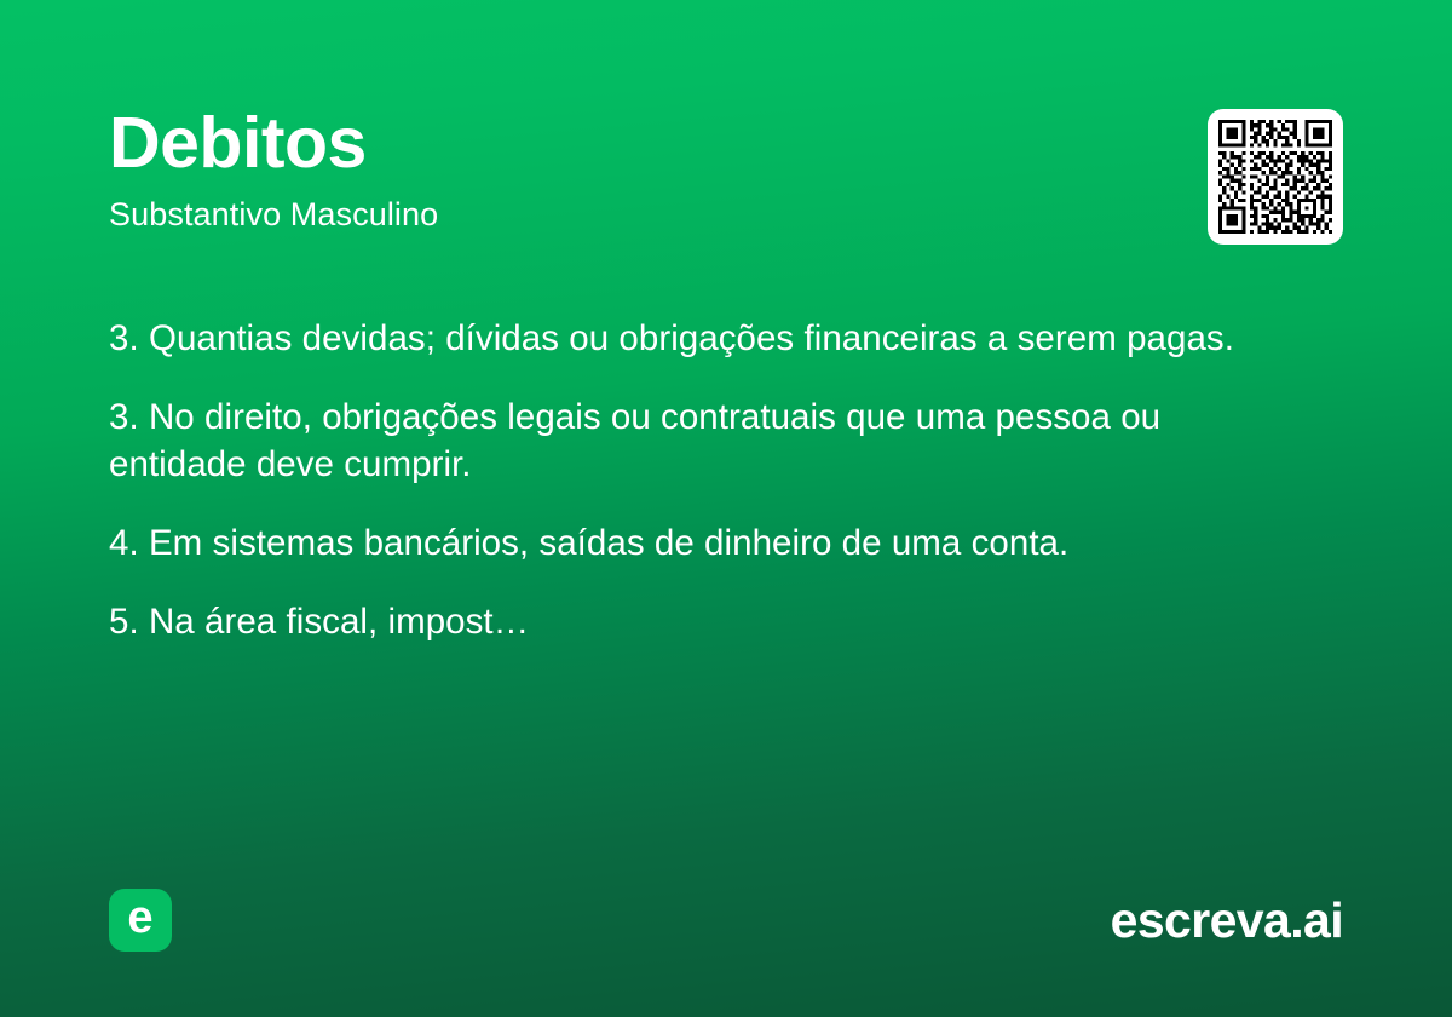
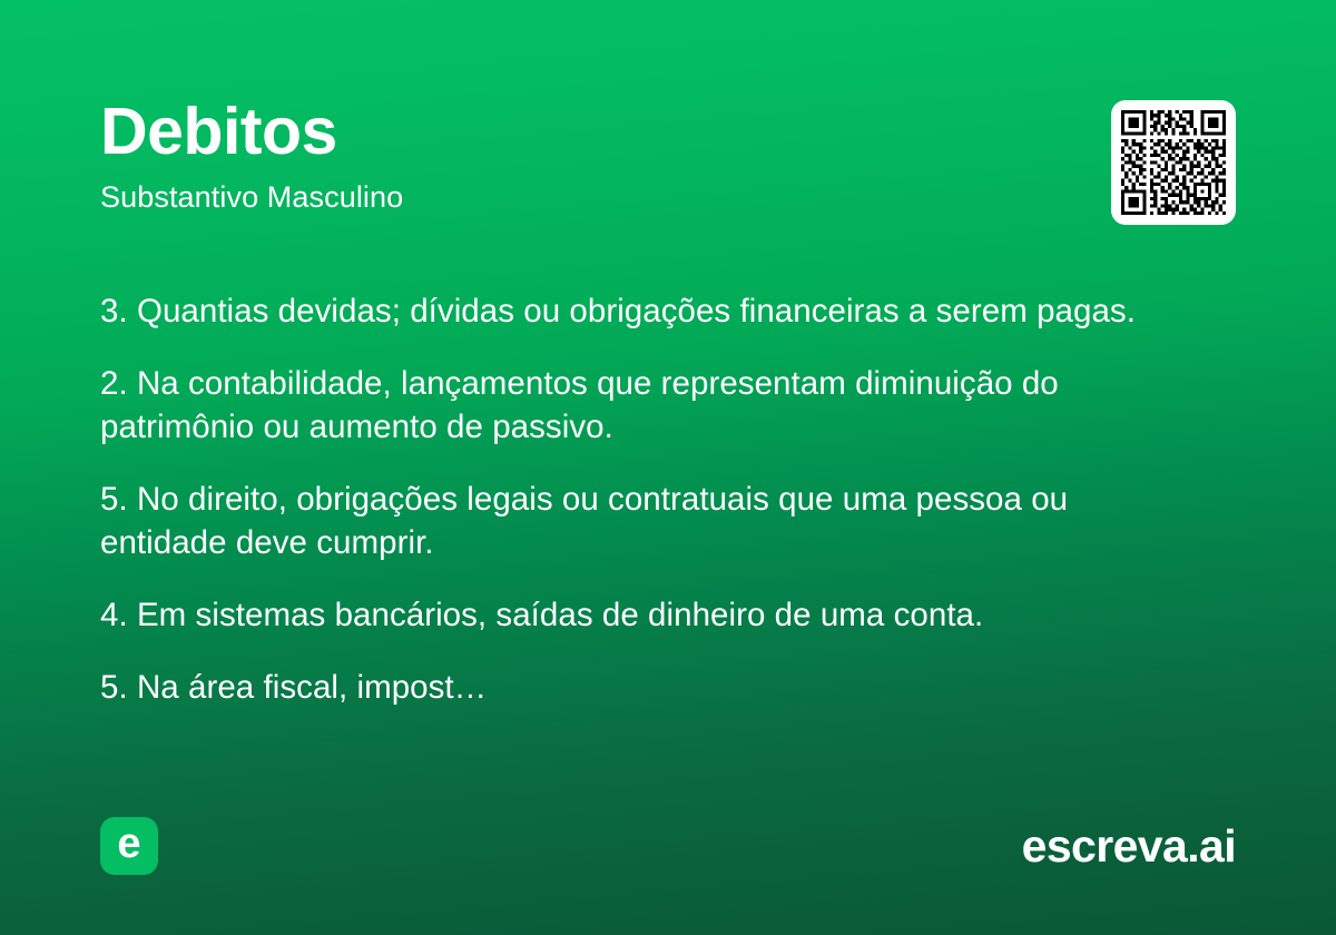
  Debitos
  Substantivo Masculino
  3. Quantias devidas; dívidas ou obrigações financeiras a serem pagas.
+ 2. Na contabilidade, lançamentos que representam diminuição do patrimônio ou aumento de passivo.
- 3. No direito, obrigações legais ou contratuais que uma pessoa ou entidade deve cumprir.
+ 5. No direito, obrigações legais ou contratuais que uma pessoa ou entidade deve cumprir.
  4. Em sistemas bancários, saídas de dinheiro de uma conta.
  5. Na área fiscal, impost…
  e
  escreva.ai
